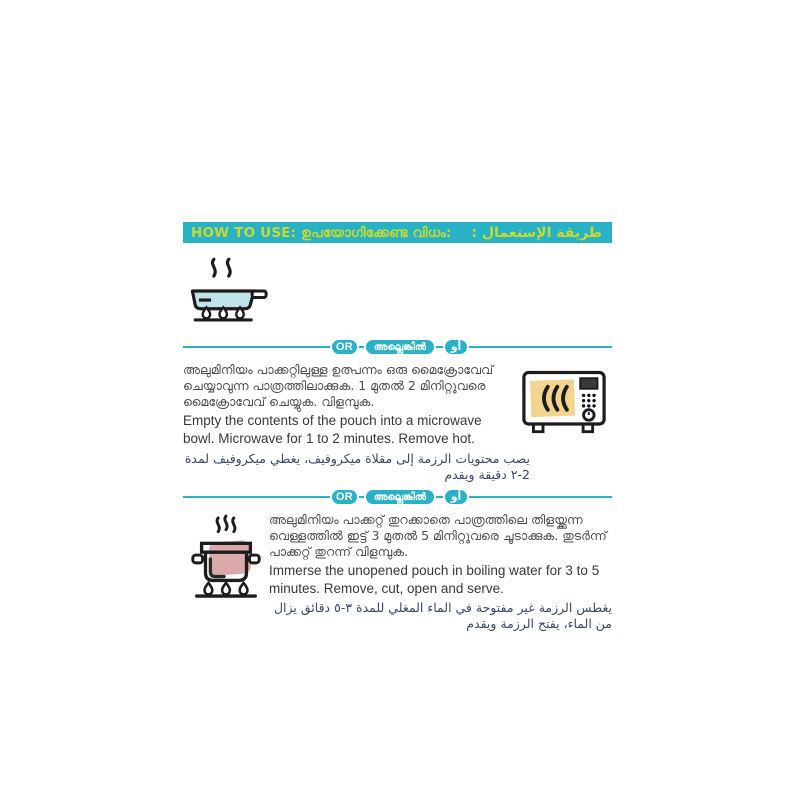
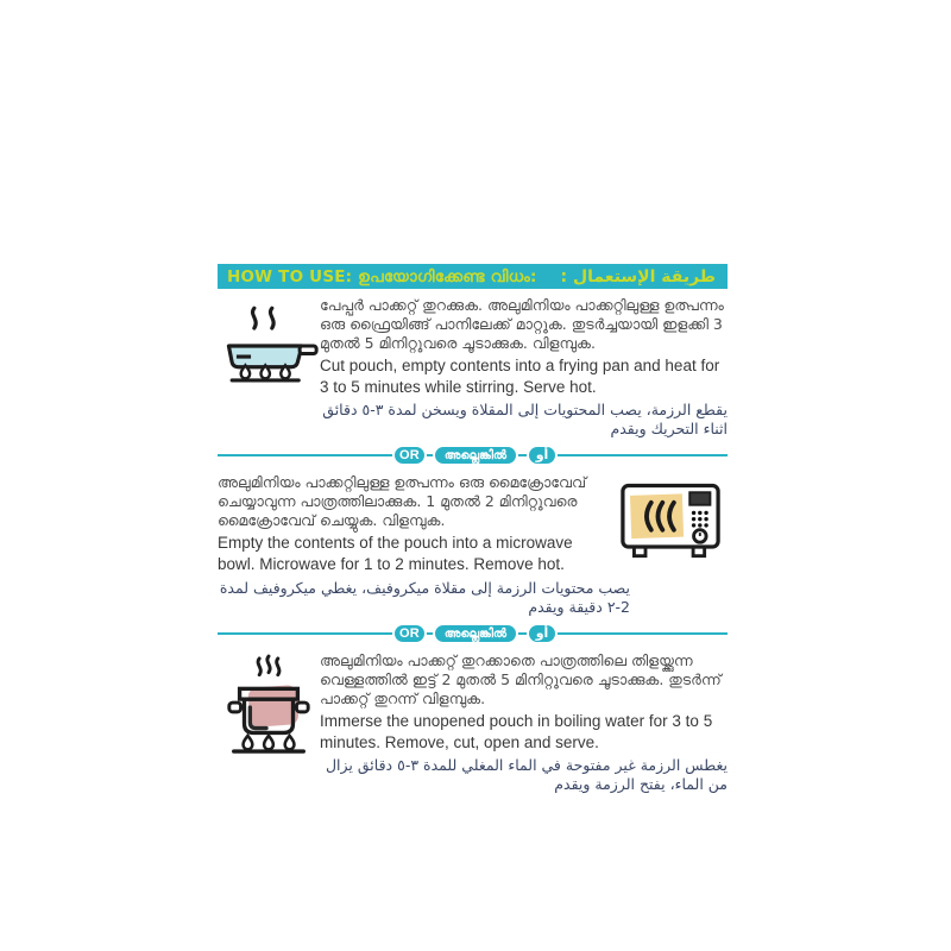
  HOW TO USE: ഉപയോഗിക്കേണ്ട വിധം:
  طريقة الإستعمال :
+ പേപ്പർ പാക്കറ്റ് തുറക്കുക. അലുമിനിയം പാക്കറ്റിലുള്ള ഉത്പന്നം ഒരു ഫ്രൈയിങ്ങ് പാനിലേക്ക് മാറ്റുക. തുടർച്ചയായി ഇളക്കി 3 മുതൽ 5 മിനിറ്റുവരെ ചൂടാക്കുക. വിളമ്പുക.
+ Cut pouch, empty contents into a frying pan and heat for 3 to 5 minutes while stirring. Serve hot.
+ يقطع الرزمة، يصب المحتويات إلى المقلاة ويسخن لمدة ٣-٥ دقائق اثناء التحريك ويقدم
  OR
  അല്ലെങ്കിൽ
  أو
  അലുമിനിയം പാക്കറ്റിലുള്ള ഉത്പന്നം ഒരു മൈക്രോവേവ് ചെയ്യാവുന്ന പാത്രത്തിലാക്കുക. 1 മുതൽ 2 മിനിറ്റുവരെ മൈക്രോവേവ് ചെയ്യുക. വിളമ്പുക.
  Empty the contents of the pouch into a microwave bowl. Microwave for 1 to 2 minutes. Remove hot.
  يصب محتويات الرزمة إلى مقلاة ميكروفيف، يغطي ميكروفيف لمدة 2-٢ دقيقة ويقدم
  OR
  അല്ലെങ്കിൽ
  أو
- അലുമിനിയം പാക്കറ്റ് തുറക്കാതെ പാത്രത്തിലെ തിളയ്ക്കുന്ന വെള്ളത്തിൽ ഇട്ട് 3 മുതൽ 5 മിനിറ്റുവരെ ചൂടാക്കുക. തുടർന്ന് പാക്കറ്റ് തുറന്ന് വിളമ്പുക.
+ അലുമിനിയം പാക്കറ്റ് തുറക്കാതെ പാത്രത്തിലെ തിളയ്ക്കുന്ന വെള്ളത്തിൽ ഇട്ട് 2 മുതൽ 5 മിനിറ്റുവരെ ചൂടാക്കുക. തുടർന്ന് പാക്കറ്റ് തുറന്ന് വിളമ്പുക.
  Immerse the unopened pouch in boiling water for 3 to 5 minutes. Remove, cut, open and serve.
  يغطس الرزمة غير مفتوحة في الماء المغلي للمدة ٣-٥ دقائق يزال من الماء، يفتح الرزمة ويقدم
